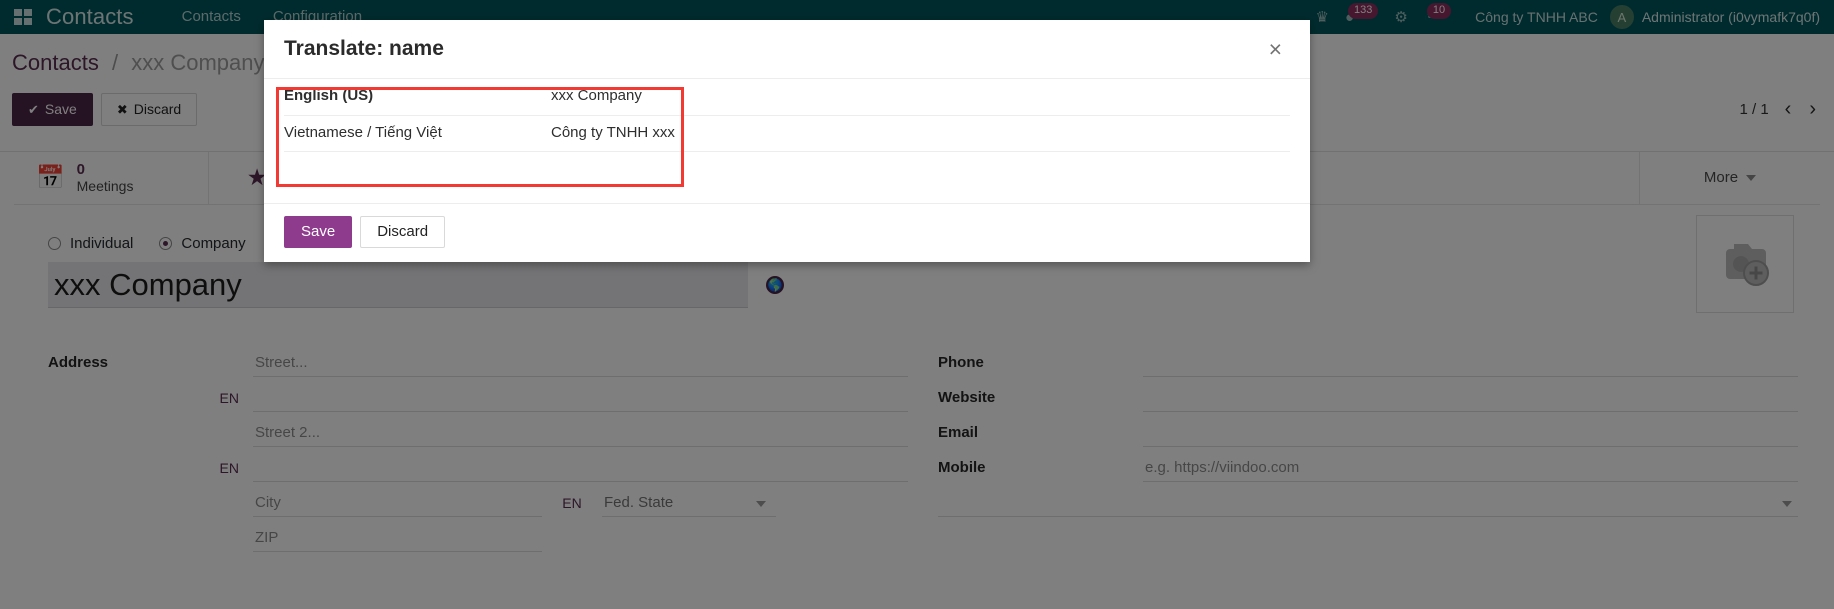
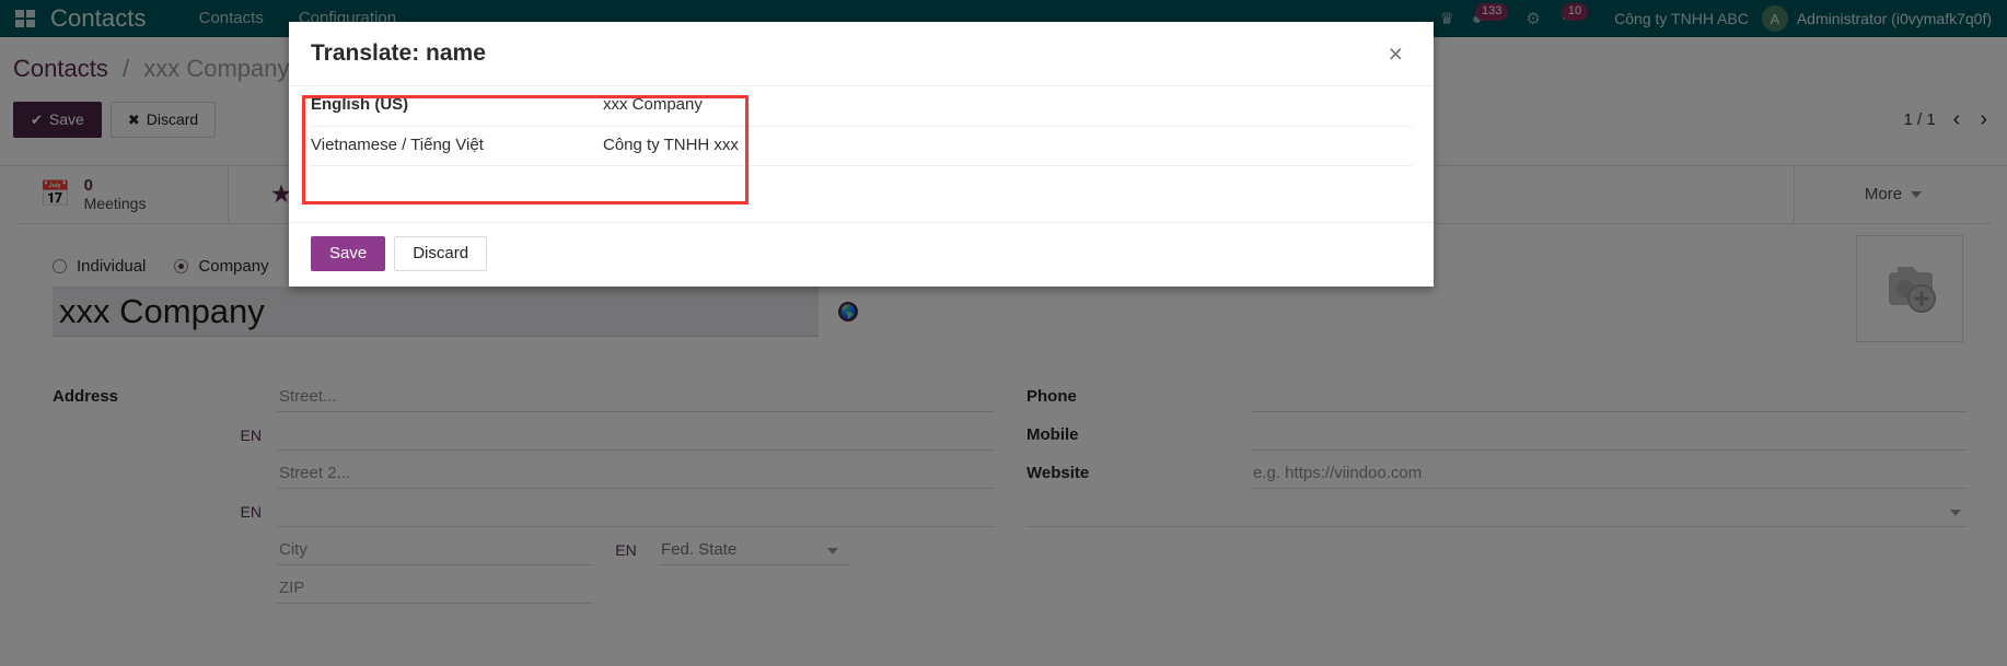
  Contacts
  Contacts
  Configuration
  ♛
  ●
  133
  ⚙
  ◔
  10
  Công ty TNHH ABC
  A
  Administrator (i0vymafk7q0f)
  Contacts / xxx Company
  ✔ Save
  ✖ Discard
  1 / 1
  ‹
  ›
  📅
  0
  Meetings
  ★
  More
  Individual
  Company
  xxx Company
  🌎
  Address
  Street...
  EN
  Street 2...
  EN
  City
  EN
  Fed. State
  ZIP
  Phone
- Website
+ Mobile
- Email
- Mobile
+ Website
  e.g. https://viindoo.com
  Translate: name
  ×
  English (US)	xxx Company
  Vietnamese / Tiếng Việt	Công ty TNHH xxx
  Save
  Discard
